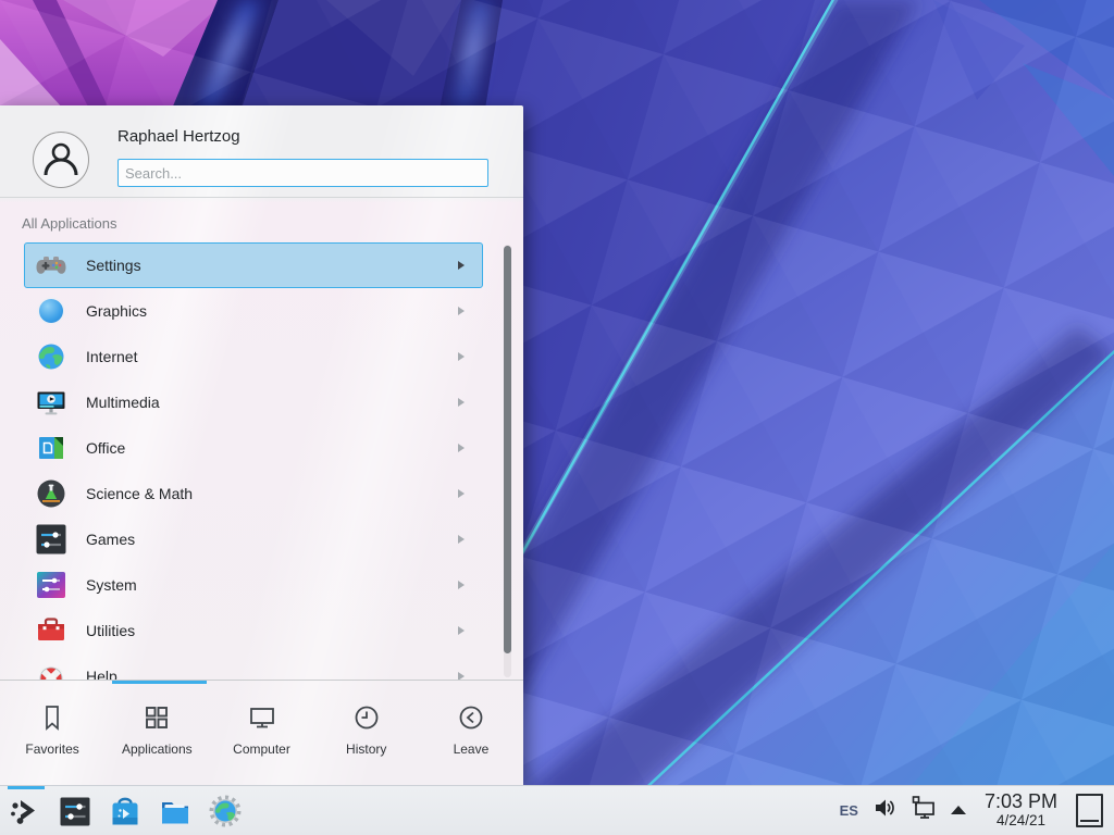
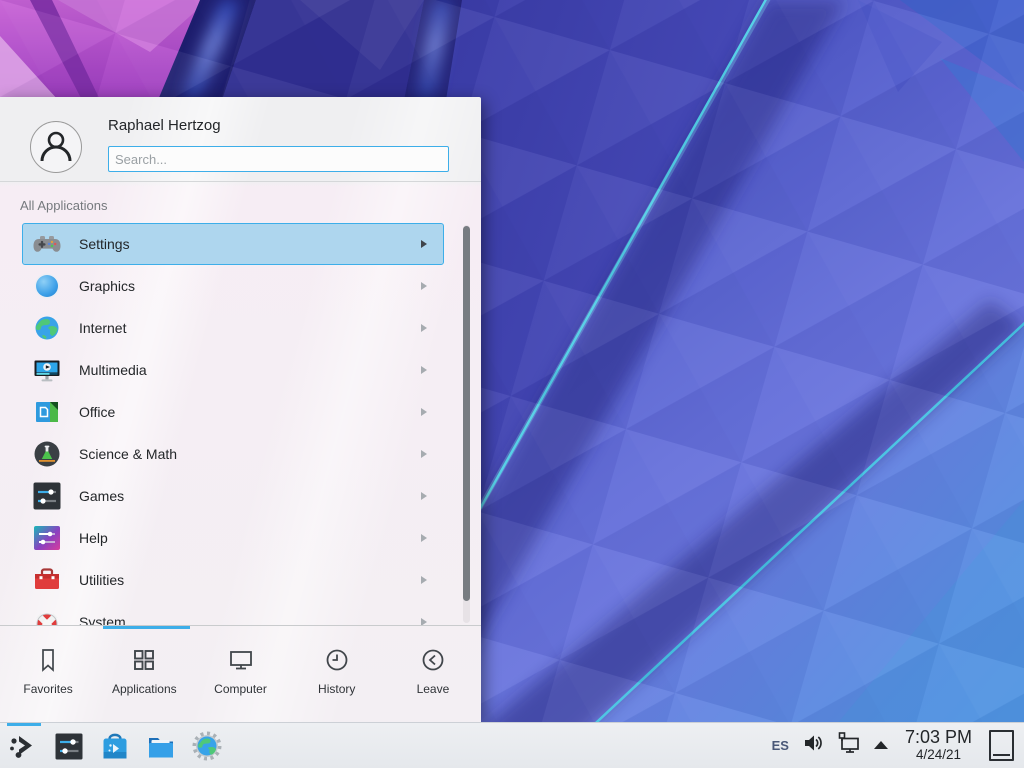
  Raphael Hertzog
  Search...
  All Applications
  Settings
  Graphics
  Internet
  Multimedia
  Office
  Science & Math
  Games
- System
+ Help
  Utilities
- Help
+ System
  Favorites
  Applications
  Computer
  History
  Leave
  ES
  7:03 PM
  4/24/21
